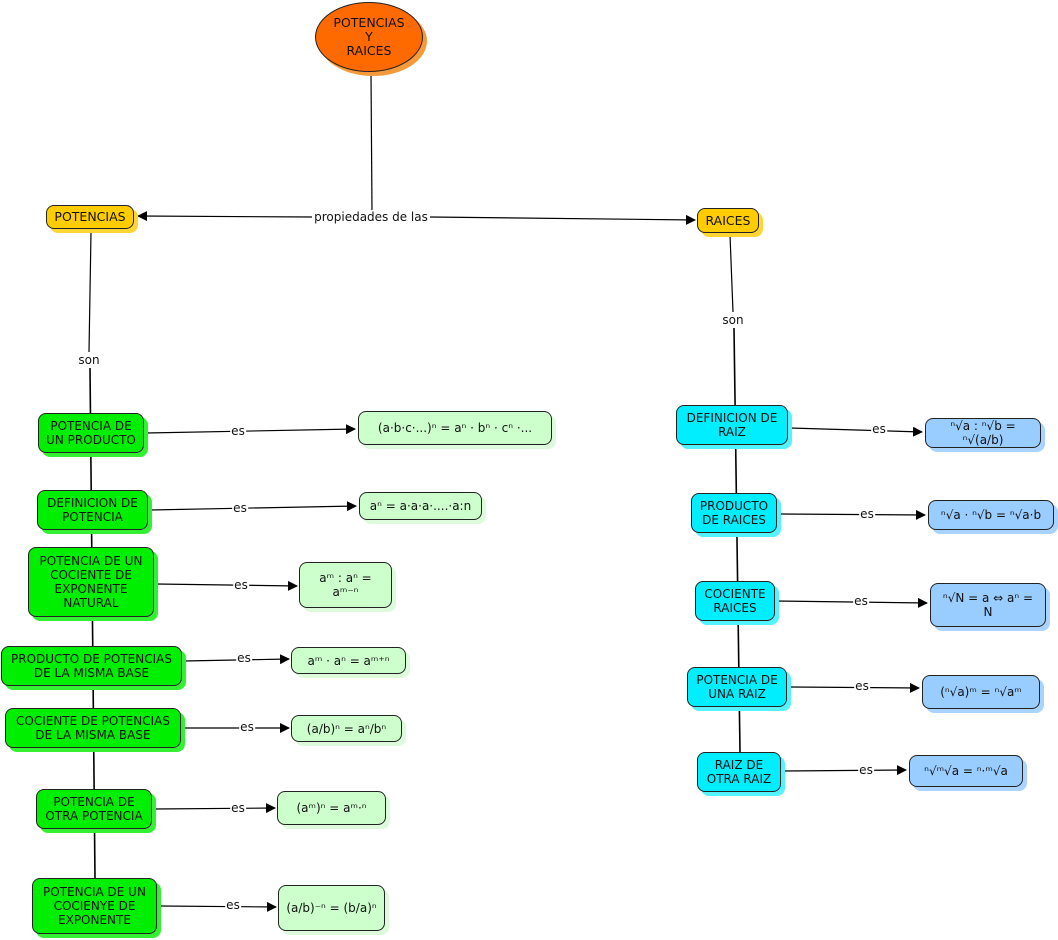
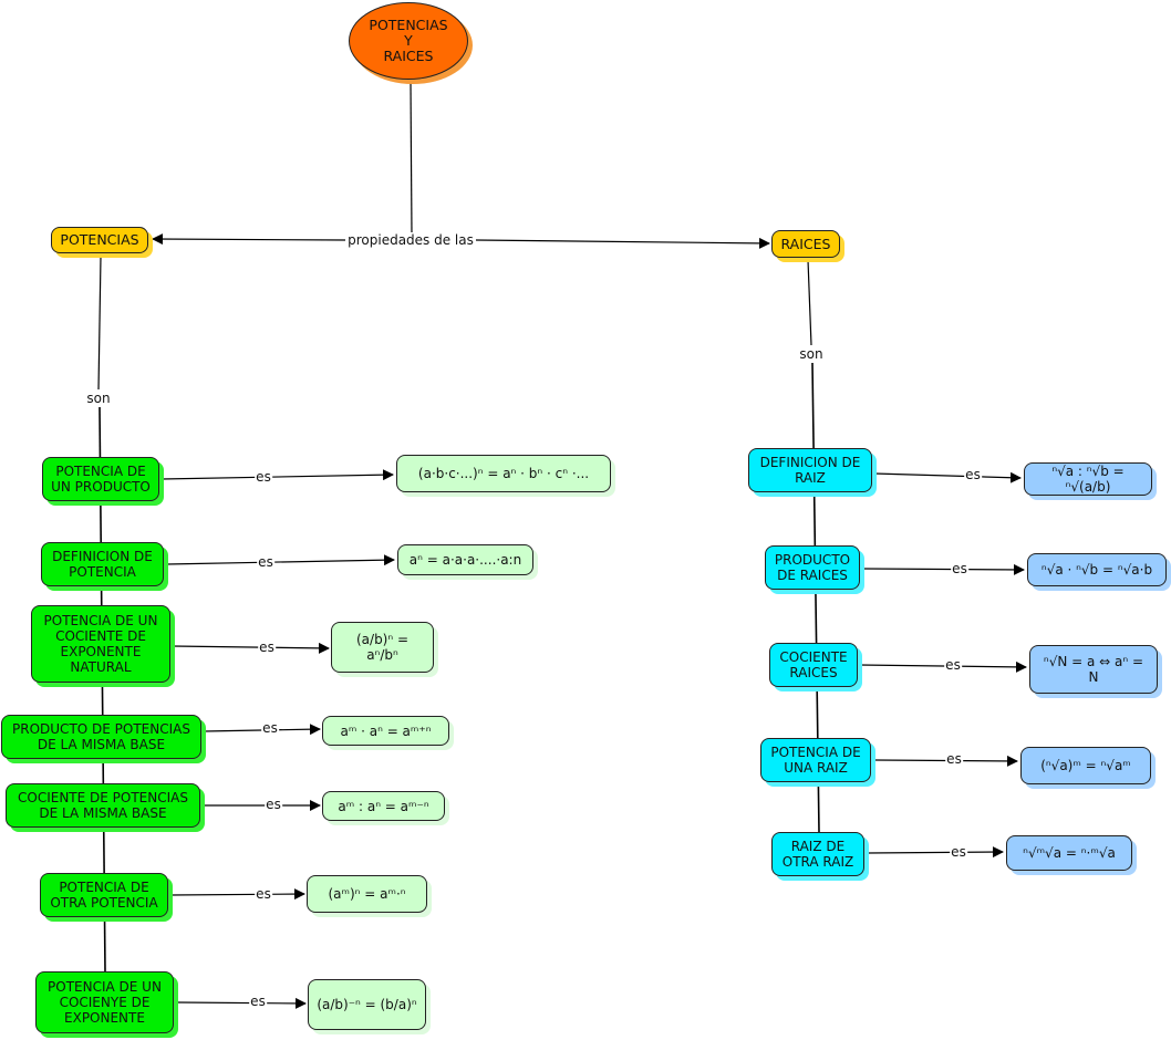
  POTENCIAS
  Y
  RAICES
  propiedades de las
  POTENCIAS
  RAICES
  son
  son
  POTENCIA DE
  UN PRODUCTO
  DEFINICION DE
  POTENCIA
  POTENCIA DE UN
  COCIENTE DE
  EXPONENTE
  NATURAL
  PRODUCTO DE POTENCIAS
  DE LA MISMA BASE
  COCIENTE DE POTENCIAS
  DE LA MISMA BASE
  POTENCIA DE
  OTRA POTENCIA
  POTENCIA DE UN
  COCIENYE DE
  EXPONENTE
  es
  es
  es
  es
  es
  es
  es
  (a·b·c·...)ⁿ = aⁿ · bⁿ · cⁿ ·...
  aⁿ = a·a·a·....·a:n
- aᵐ : aⁿ = aᵐ⁻ⁿ
+ (a/b)ⁿ = aⁿ/bⁿ
  aᵐ · aⁿ = aᵐ⁺ⁿ
- (a/b)ⁿ = aⁿ/bⁿ
+ aᵐ : aⁿ = aᵐ⁻ⁿ
  (aᵐ)ⁿ = aᵐ·ⁿ
  (a/b)⁻ⁿ = (b/a)ⁿ
  DEFINICION DE
  RAIZ
  PRODUCTO
  DE RAICES
  COCIENTE
  RAICES
  POTENCIA DE
  UNA RAIZ
  RAIZ DE
  OTRA RAIZ
  es
  es
  es
  es
  es
  ⁿ√a : ⁿ√b = ⁿ√(a/b)
  ⁿ√a · ⁿ√b = ⁿ√a·b
  ⁿ√N = a ⇔ aⁿ = N
  (ⁿ√a)ᵐ = ⁿ√aᵐ
  ⁿ√ᵐ√a = ⁿ·ᵐ√a
